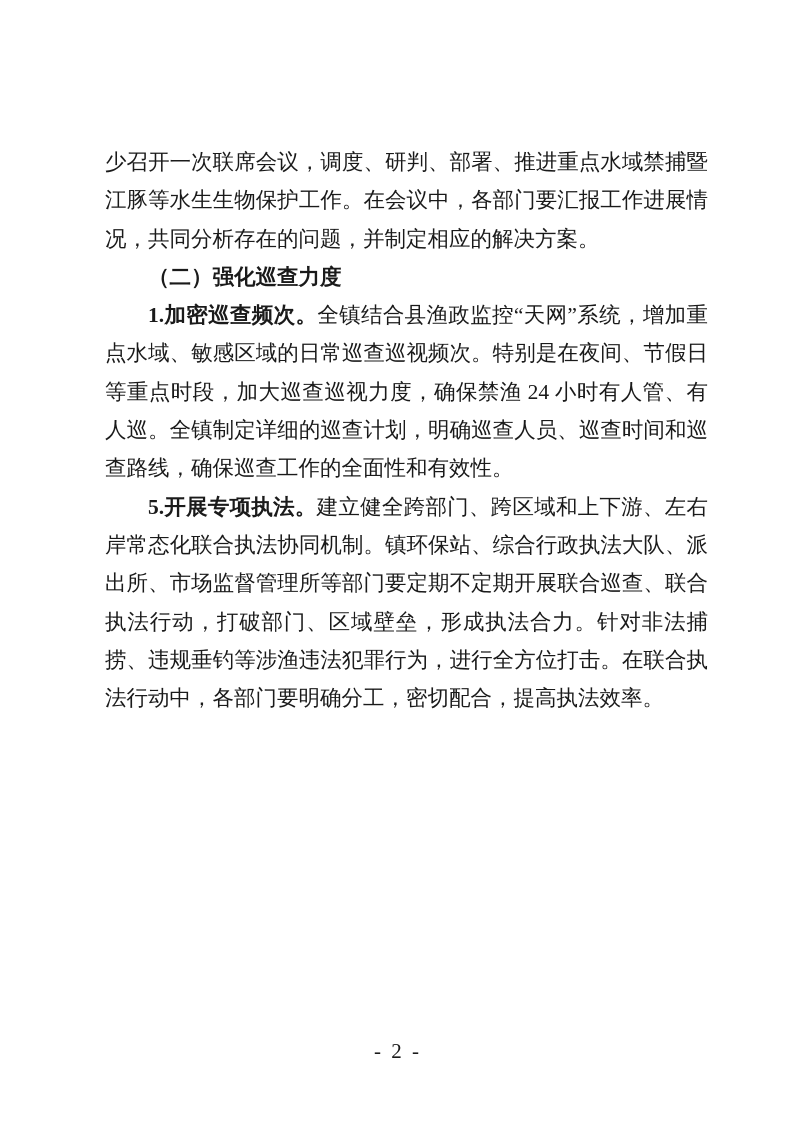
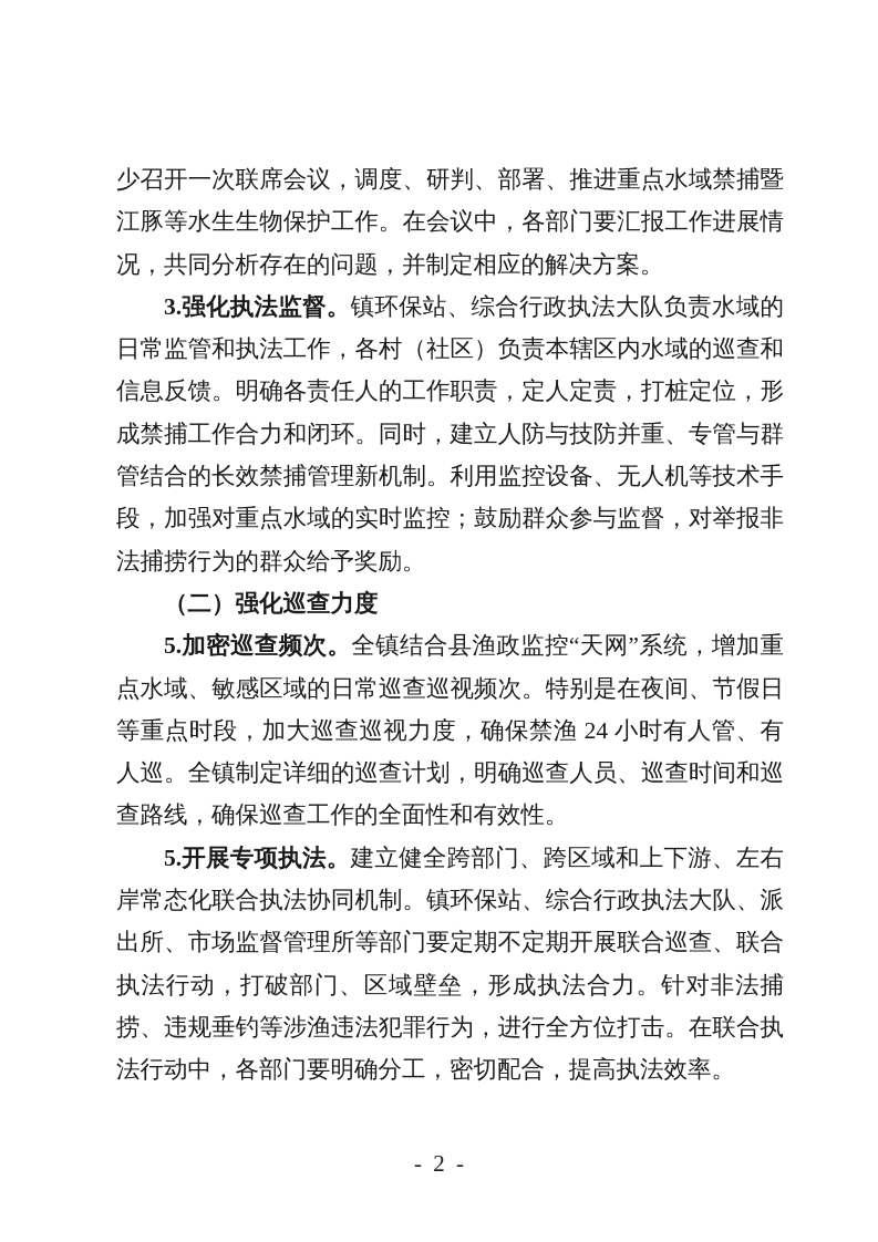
  少召开一次联席会议，调度、研判、部署、推进重点水域禁捕暨江豚等水生生物保护工作。在会议中，各部门要汇报工作进展情况，共同分析存在的问题，并制定相应的解决方案。
+ 3.强化执法监督。镇环保站、综合行政执法大队负责水域的日常监管和执法工作，各村（社区）负责本辖区内水域的巡查和信息反馈。明确各责任人的工作职责，定人定责，打桩定位，形成禁捕工作合力和闭环。同时，建立人防与技防并重、专管与群管结合的长效禁捕管理新机制。利用监控设备、无人机等技术手段，加强对重点水域的实时监控；鼓励群众参与监督，对举报非法捕捞行为的群众给予奖励。
  （二）强化巡查力度
- 1.加密巡查频次。全镇结合县渔政监控“天网”系统，增加重点水域、敏感区域的日常巡查巡视频次。特别是在夜间、节假日等重点时段，加大巡查巡视力度，确保禁渔 24 小时有人管、有人巡。全镇制定详细的巡查计划，明确巡查人员、巡查时间和巡查路线，确保巡查工作的全面性和有效性。
+ 5.加密巡查频次。全镇结合县渔政监控“天网”系统，增加重点水域、敏感区域的日常巡查巡视频次。特别是在夜间、节假日等重点时段，加大巡查巡视力度，确保禁渔 24 小时有人管、有人巡。全镇制定详细的巡查计划，明确巡查人员、巡查时间和巡查路线，确保巡查工作的全面性和有效性。
  5.开展专项执法。建立健全跨部门、跨区域和上下游、左右岸常态化联合执法协同机制。镇环保站、综合行政执法大队、派出所、市场监督管理所等部门要定期不定期开展联合巡查、联合执法行动，打破部门、区域壁垒，形成执法合力。针对非法捕捞、违规垂钓等涉渔违法犯罪行为，进行全方位打击。在联合执法行动中，各部门要明确分工，密切配合，提高执法效率。
  - 2 -
